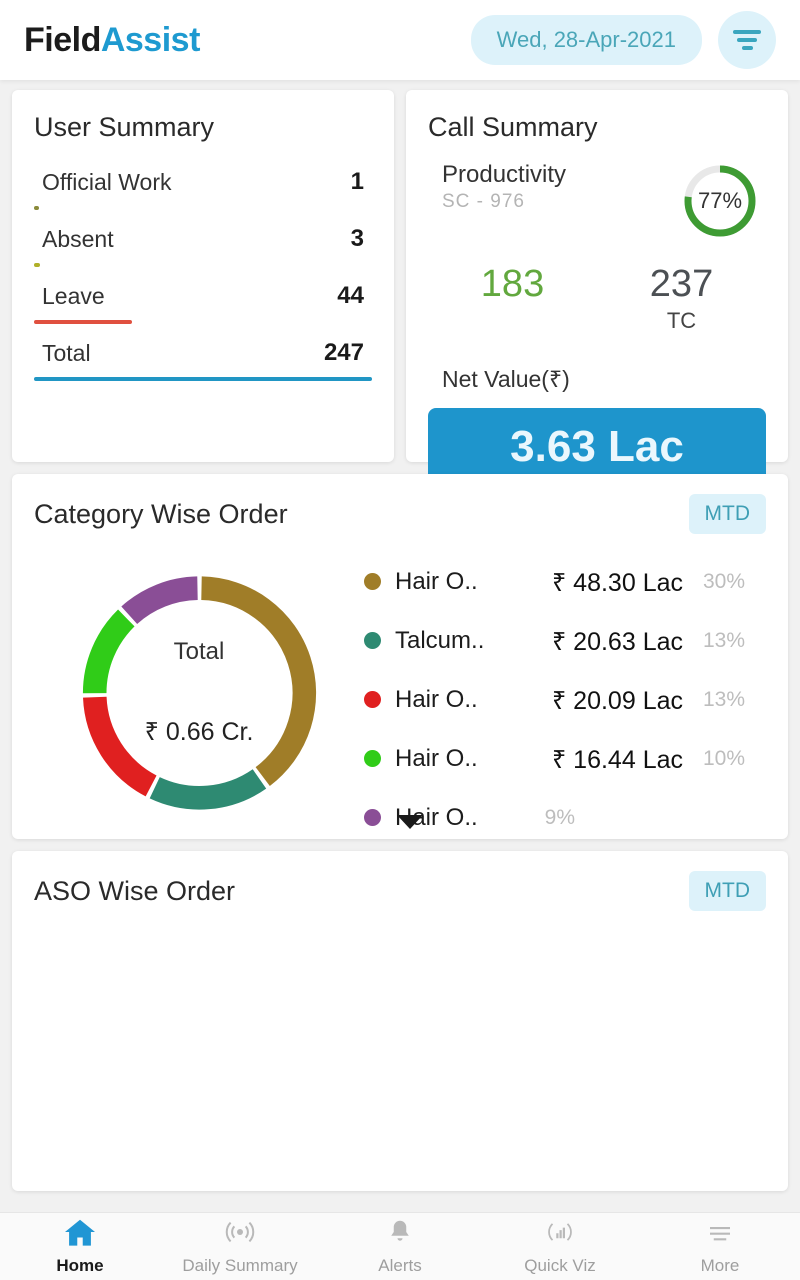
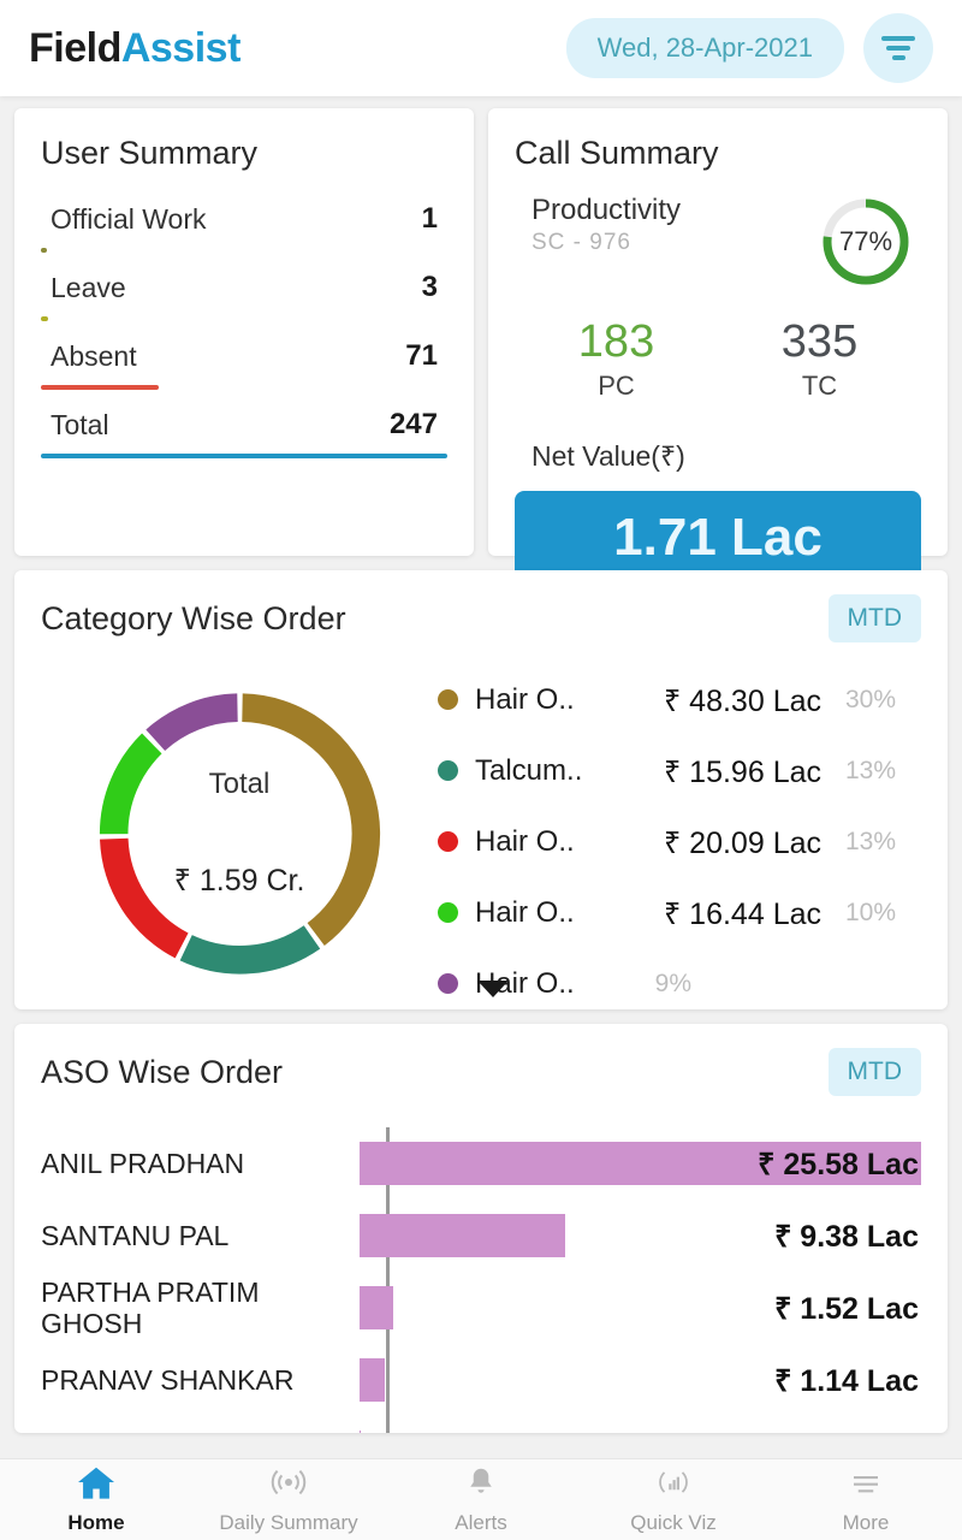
  FieldAssist
  Wed, 28-Apr-2021
  User Summary
  Official Work
  1
- Absent
+ Leave
  3
- Leave
+ Absent
- 44
+ 71
  Total
  247
  Call Summary
  Productivity
  SC - 976
  77%
  183
+ PC
- 237
+ 335
  TC
  Net Value(₹)
- 3.63 Lac
+ 1.71 Lac
  Category Wise Order
  MTD
  Total
- ₹ 0.66 Cr.
+ ₹ 1.59 Cr.
  Hair O..
  ₹ 48.30 Lac
  30%
  Talcum..
- ₹ 20.63 Lac
+ ₹ 15.96 Lac
  13%
  Hair O..
  ₹ 20.09 Lac
  13%
  Hair O..
  ₹ 16.44 Lac
  10%
  Hair O..
  9%
  ASO Wise Order
  MTD
+ ANIL PRADHAN
+ ₹ 25.58 Lac
+ SANTANU PAL
+ ₹ 9.38 Lac
+ PARTHA PRATIM GHOSH
+ ₹ 1.52 Lac
+ PRANAV SHANKAR
+ ₹ 1.14 Lac
  Home
  Daily Summary
  Alerts
  Quick Viz
  More
